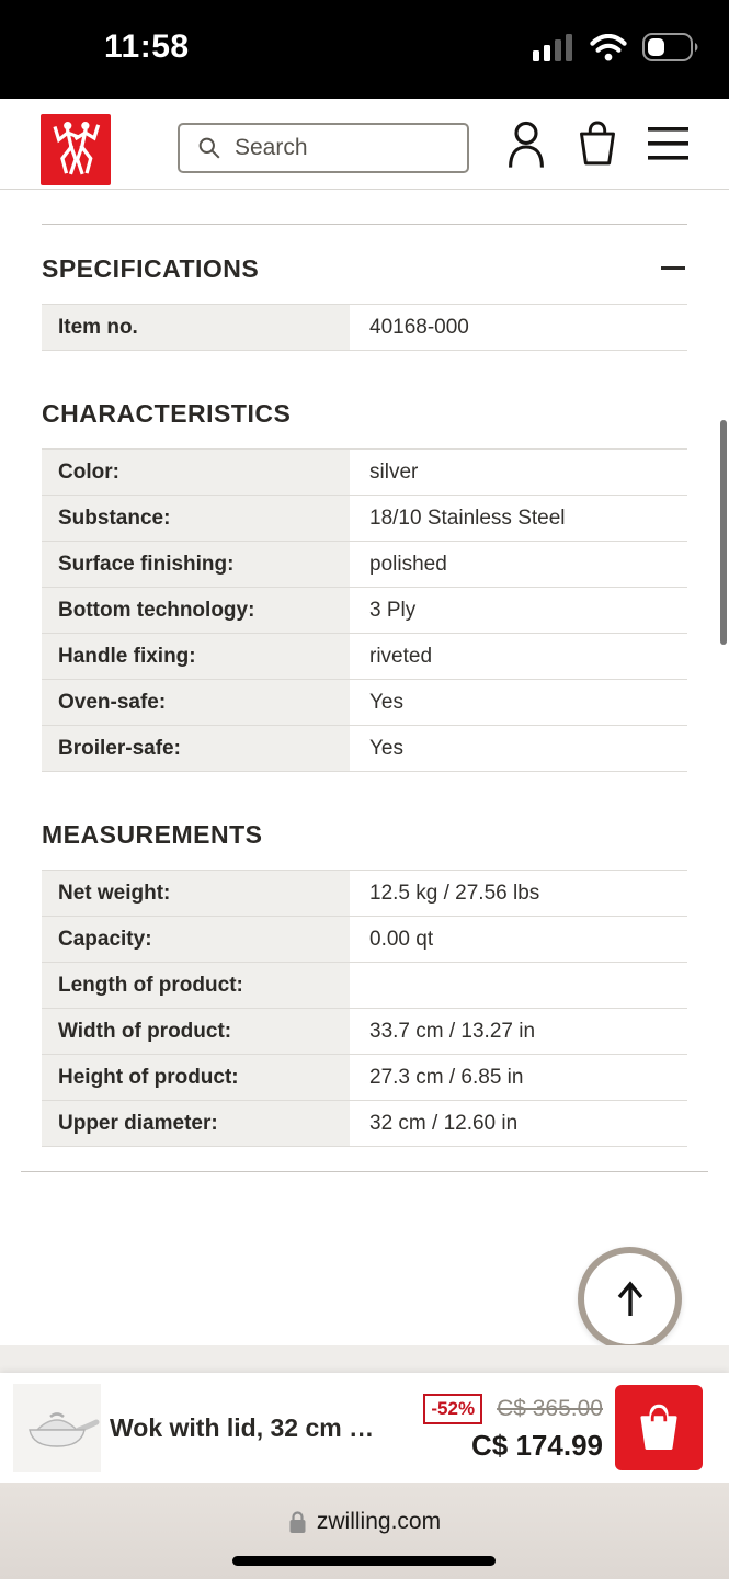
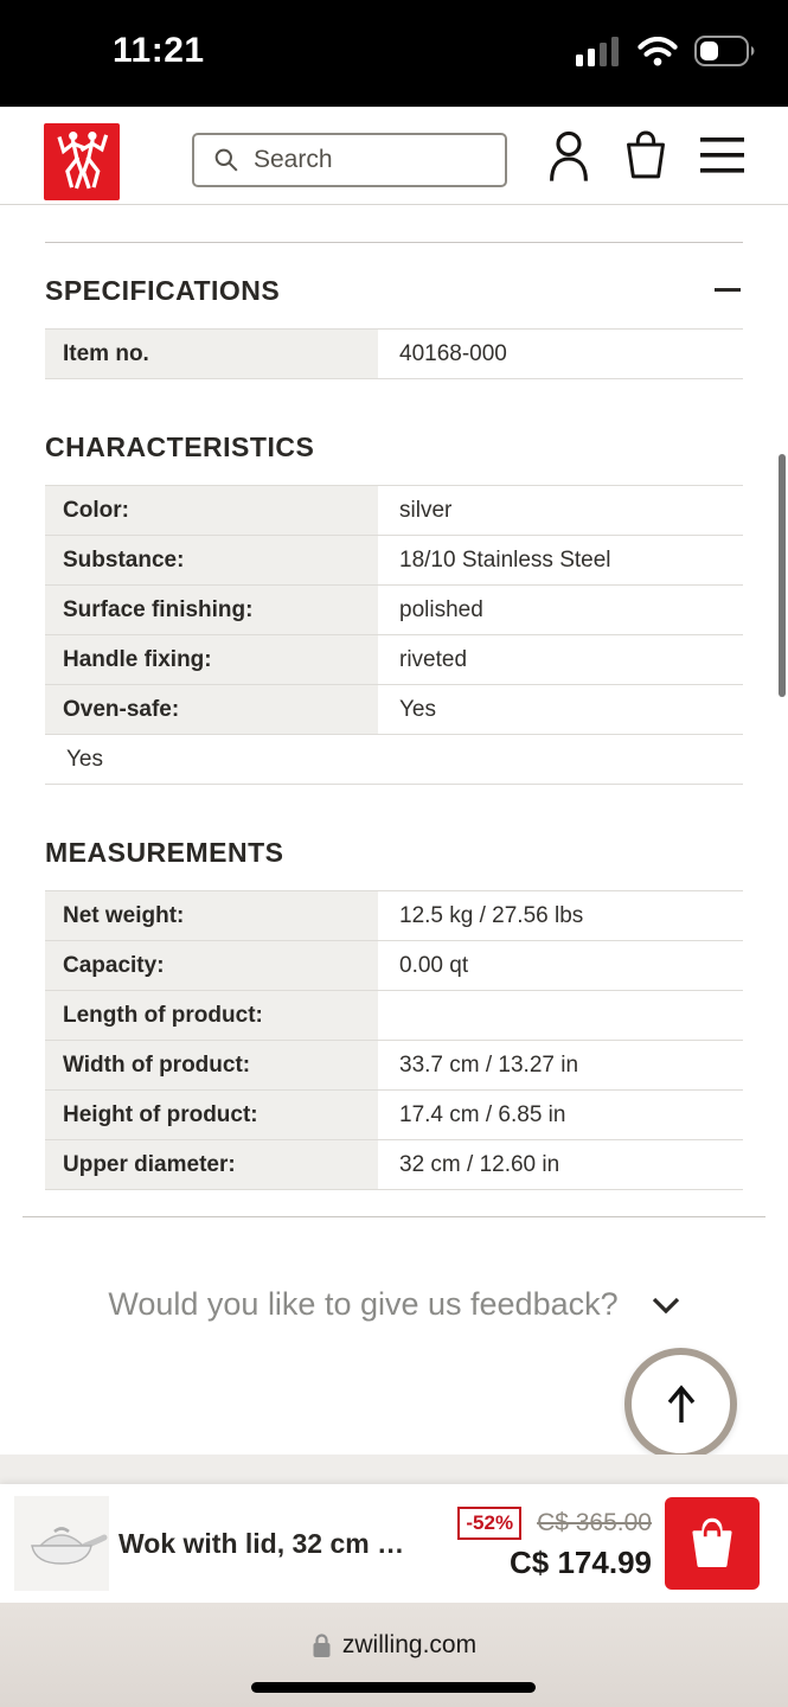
- 11:58
+ 11:21
  Search
  SPECIFICATIONS
  Item no.
  40168-000
  CHARACTERISTICS
  Color:
  silver
  Substance:
  18/10 Stainless Steel
  Surface finishing:
  polished
- Bottom technology:
- 3 Ply
  Handle fixing:
  riveted
  Oven-safe:
  Yes
- Broiler-safe:
  Yes
  MEASUREMENTS
  Net weight:
  12.5 kg / 27.56 lbs
  Capacity:
  0.00 qt
  Length of product:
  Width of product:
  33.7 cm / 13.27 in
  Height of product:
- 27.3 cm / 6.85 in
+ 17.4 cm / 6.85 in
  Upper diameter:
  32 cm / 12.60 in
+ Would you like to give us feedback?
  Wok with lid, 32 cm …
  -52%
  C$ 365.00
  C$ 174.99
  zwilling.com
